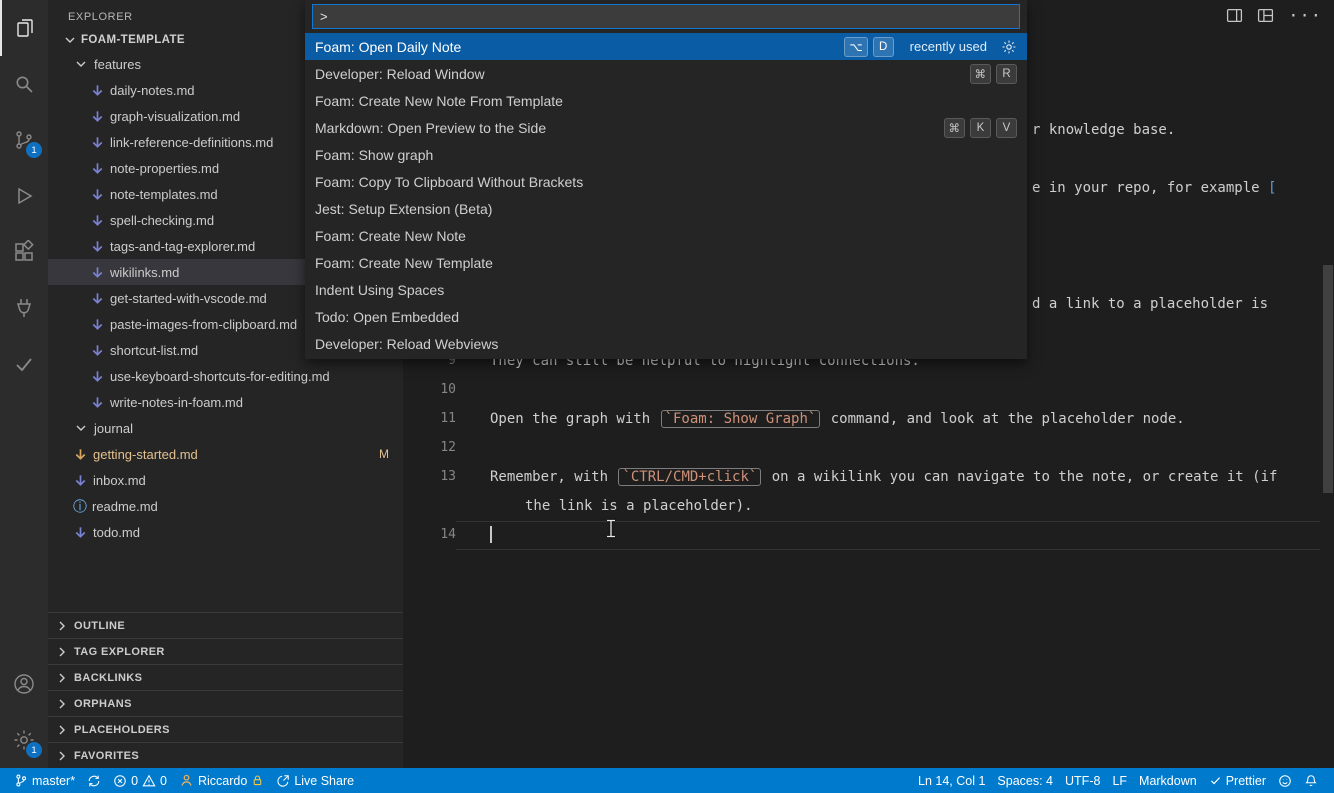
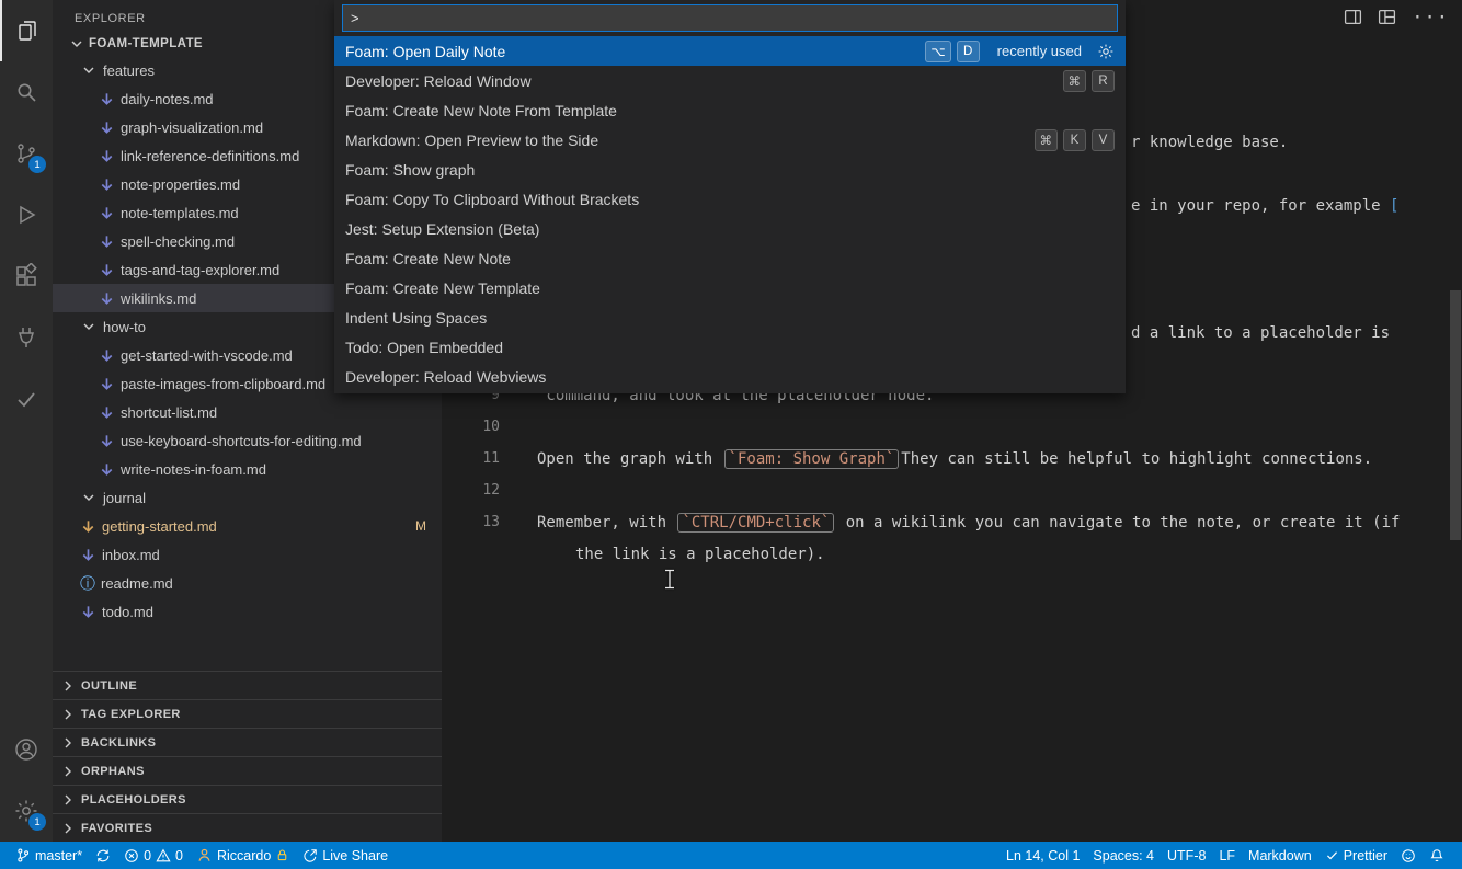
  1
  1
  EXPLORER
  FOAM-TEMPLATE
  features
  daily-notes.md
  graph-visualization.md
  link-reference-definitions.md
  note-properties.md
  note-templates.md
  spell-checking.md
  tags-and-tag-explorer.md
  wikilinks.md
+ how-to
  get-started-with-vscode.md
  paste-images-from-clipboard.md
  shortcut-list.md
  use-keyboard-shortcuts-for-editing.md
  write-notes-in-foam.md
  journal
  getting-started.md
  M
  inbox.md
  ⓘ
  readme.md
  todo.md
  OUTLINE
  TAG EXPLORER
  BACKLINKS
  ORPHANS
  PLACEHOLDERS
  FAVORITES
  ···
  r knowledge base.
  e in your repo, for example [
  d a link to a placeholder is
  9
- They can still be helpful to highlight connections.
+ command, and look at the placeholder node.
  10
  11
- Open the graph with `Foam: Show Graph` command, and look at the placeholder node.
+ Open the graph with `Foam: Show Graph` They can still be helpful to highlight connections.
  12
  13
  Remember, with `CTRL/CMD+click` on a wikilink you can navigate to the note, or create it (if
  the link is a placeholder).
- 14
  >
  Foam: Open Daily Note
  ⌥
  D
  recently used
  Developer: Reload Window
  ⌘
  R
  Foam: Create New Note From Template
  Markdown: Open Preview to the Side
  ⌘
  K
  V
  Foam: Show graph
  Foam: Copy To Clipboard Without Brackets
  Jest: Setup Extension (Beta)
  Foam: Create New Note
  Foam: Create New Template
  Indent Using Spaces
  Todo: Open Embedded
  Developer: Reload Webviews
  master*
  0
  0
  Riccardo
  Live Share
  Ln 14, Col 1
  Spaces: 4
  UTF-8
  LF
  Markdown
  Prettier
